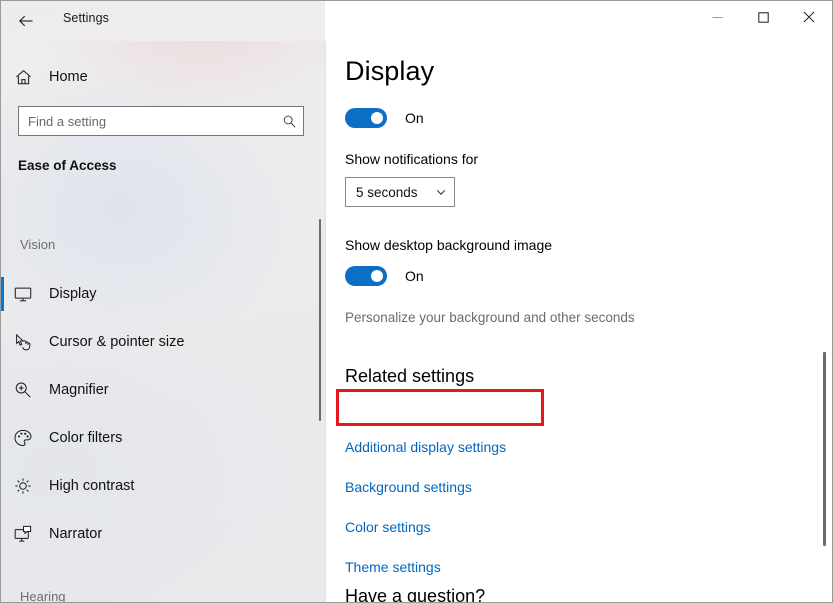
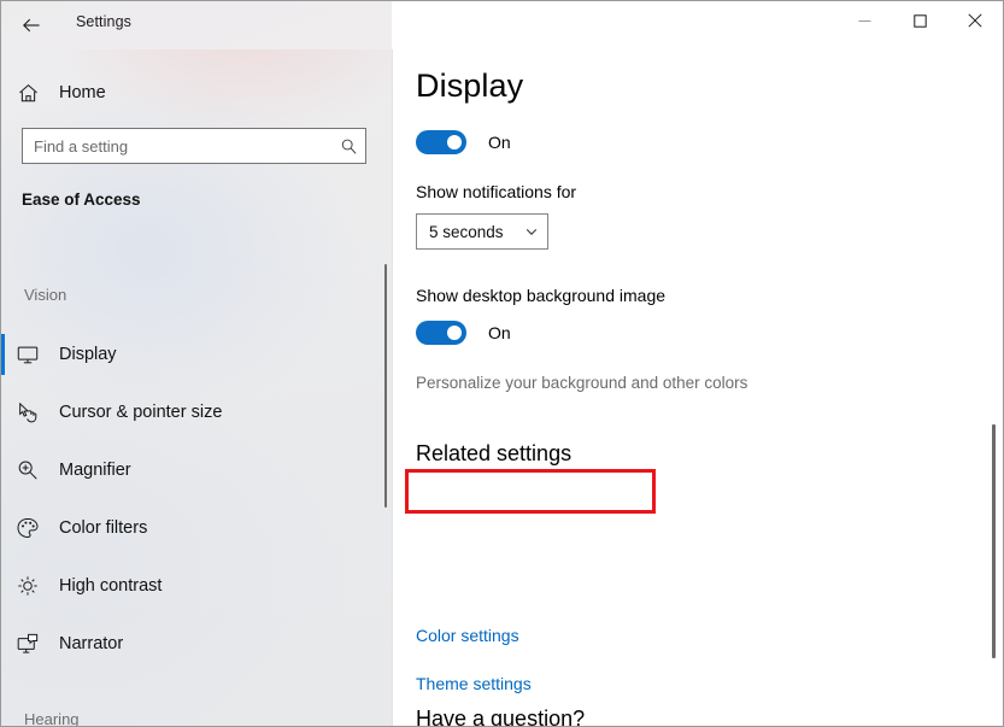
  Home
  Find a setting
  Ease of Access
  Vision
  Display
  Cursor & pointer size
  Magnifier
  Color filters
  High contrast
  Narrator
  Hearing
  Display
  On
  Show notifications for
  5 seconds
  Show desktop background image
  On
- Personalize your background and other seconds
+ Personalize your background and other colors
  Related settings
- Additional display settings
- Background settings
  Color settings
  Theme settings
  Have a question?
  Settings
